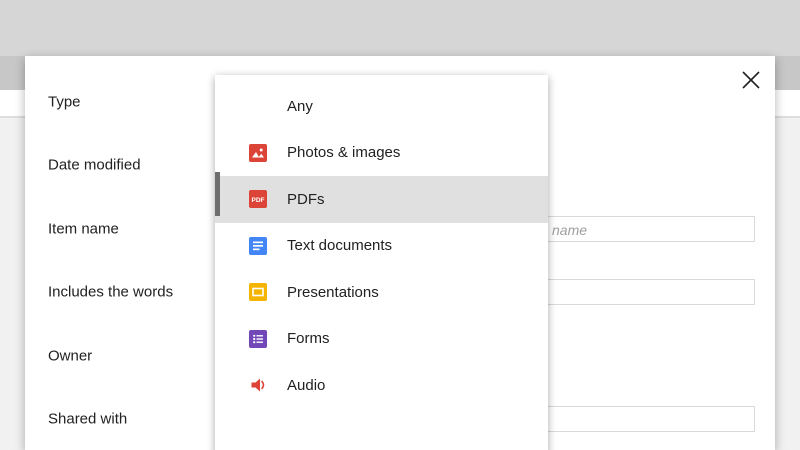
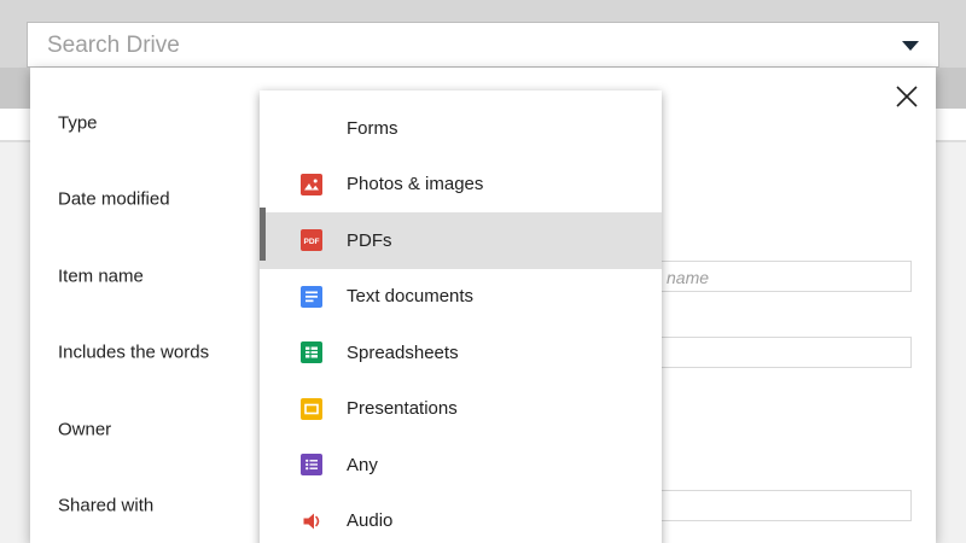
+ Search Drive
  Type
  Date modified
  Item name
  Includes the words
  Owner
  Shared with
  name
- Any
+ Forms
  Photos & images
  PDFs
  Text documents
+ Spreadsheets
  Presentations
- Forms
+ Any
  Audio
